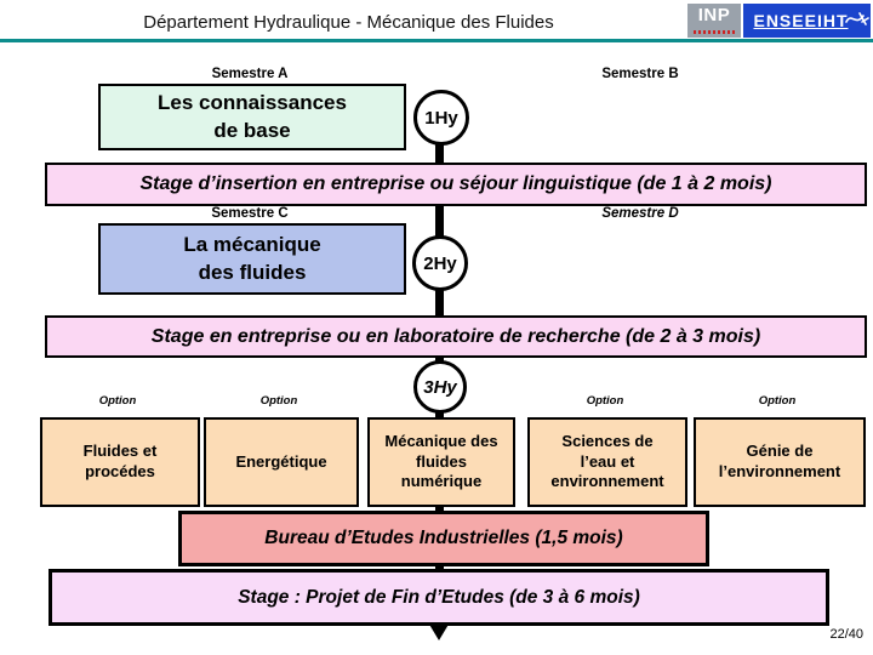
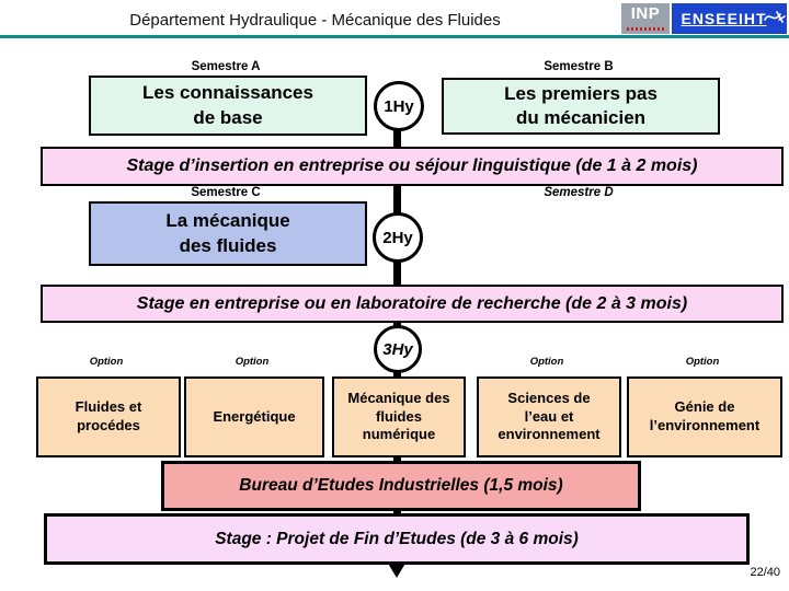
  Département Hydraulique - Mécanique des Fluides
  INP
  ENSEEIHT
  Semestre A
  Semestre B
  Les connaissances
  de base
+ Les premiers pas
+ du mécanicien
  1Hy
  Stage d’insertion en entreprise ou séjour linguistique (de 1 à 2 mois)
  Semestre C
  Semestre D
  La mécanique
  des fluides
  2Hy
  Stage en entreprise ou en laboratoire de recherche (de 2 à 3 mois)
  3Hy
  Option
  Option
  Option
  Option
  Fluides et
  procédes
  Energétique
  Mécanique des
  fluides
  numérique
  Sciences de
  l’eau et
  environnement
  Génie de
  l’environnement
  Bureau d’Etudes Industrielles (1,5 mois)
  Stage : Projet de Fin d’Etudes (de 3 à 6 mois)
  22/40
